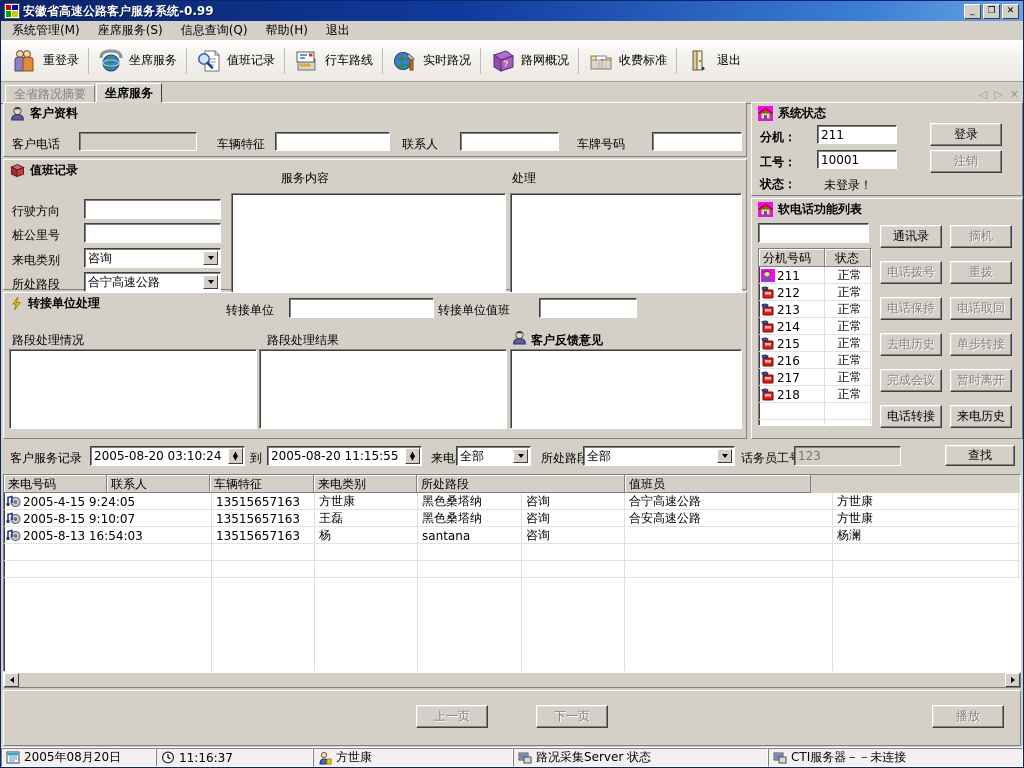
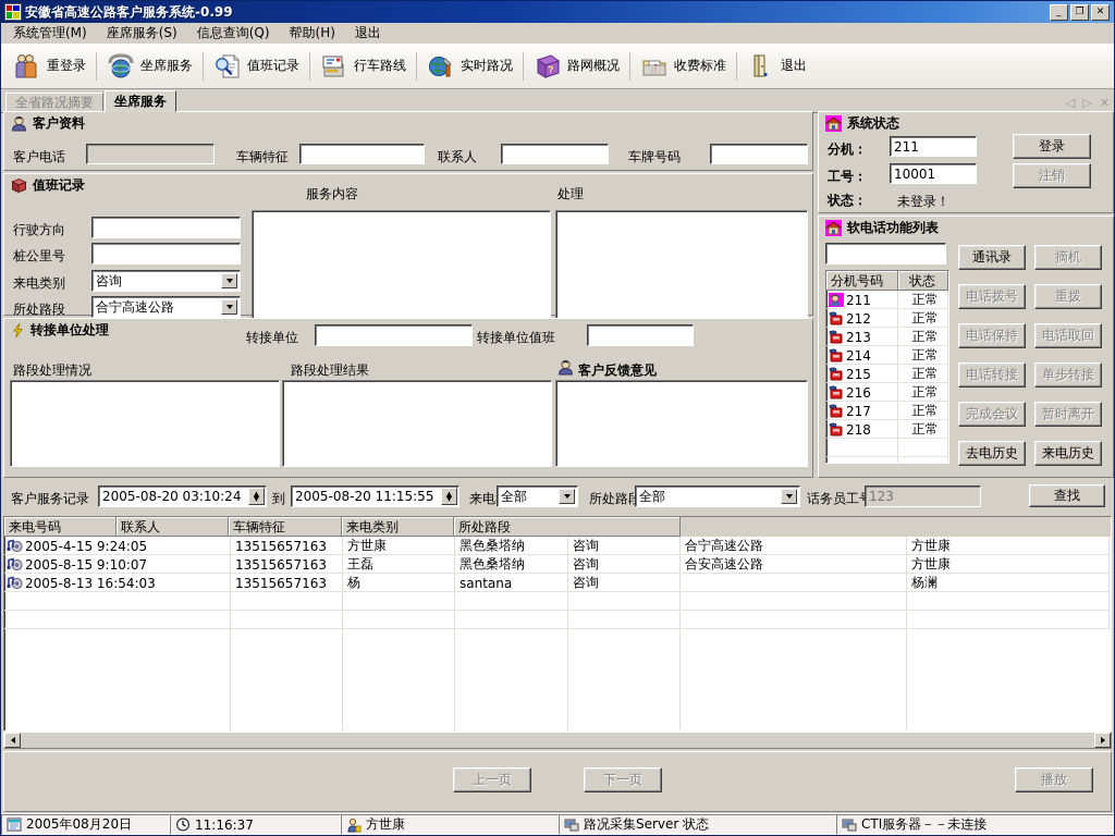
  安徽省高速公路客户服务系统-0.99
  _
  ❐
  ✕
  系统管理(M)
  座席服务(S)
  信息查询(Q)
  帮助(H)
  退出
  重登录
  坐席服务
  值班记录
  行车路线
  实时路况
  ?
  路网概况
  收费标准
  退出
  全省路况摘要
  坐席服务
  ◁
  ▷
  ✕
  客户资料
  客户电话
  车辆特征
  联系人
  车牌号码
  值班记录
  行驶方向
  桩公里号
  来电类别
  咨询
  所处路段
  合宁高速公路
  服务内容
  处理
  转接单位处理
  转接单位
  转接单位值班
  路段处理情况
  路段处理结果
  客户反馈意见
  系统状态
  分机：
  211
  工号：
  10001
  状态：
  未登录！
  登录
  注销
  软电话功能列表
  分机号码
  状态
  211
  正常
  212
  正常
  213
  正常
  214
  正常
  215
  正常
  216
  正常
  217
  正常
  218
  正常
  通讯录
  摘机
  电话拨号
  重拨
  电话保持
  电话取回
- 去电历史
+ 电话转接
  单步转接
  完成会议
  暂时离开
- 电话转接
+ 去电历史
  来电历史
  客户服务记录
  2005-08-20 03:10:24
  ▲
  ▼
  到
  2005-08-20 11:15:55
  ▲
  ▼
  全部
  所处路
  全部
  话务员工
  123
  查找
  来电号码
  联系人
  车辆特征
  来电类别
  所处路段
- 值班员
  2005-4-15 9:24:05
  13515657163
  方世康
  黑色桑塔纳
  咨询
  合宁高速公路
  方世康
  2005-8-15 9:10:07
  13515657163
  王磊
  黑色桑塔纳
  咨询
  合安高速公路
  方世康
  2005-8-13 16:54:03
  13515657163
  杨
  santana
  咨询
  杨澜
  上一页
  下一页
  播放
  2005年08月20日
  11:16:37
  方世康
  路况采集Server 状态
  CTI服务器－－未连接
